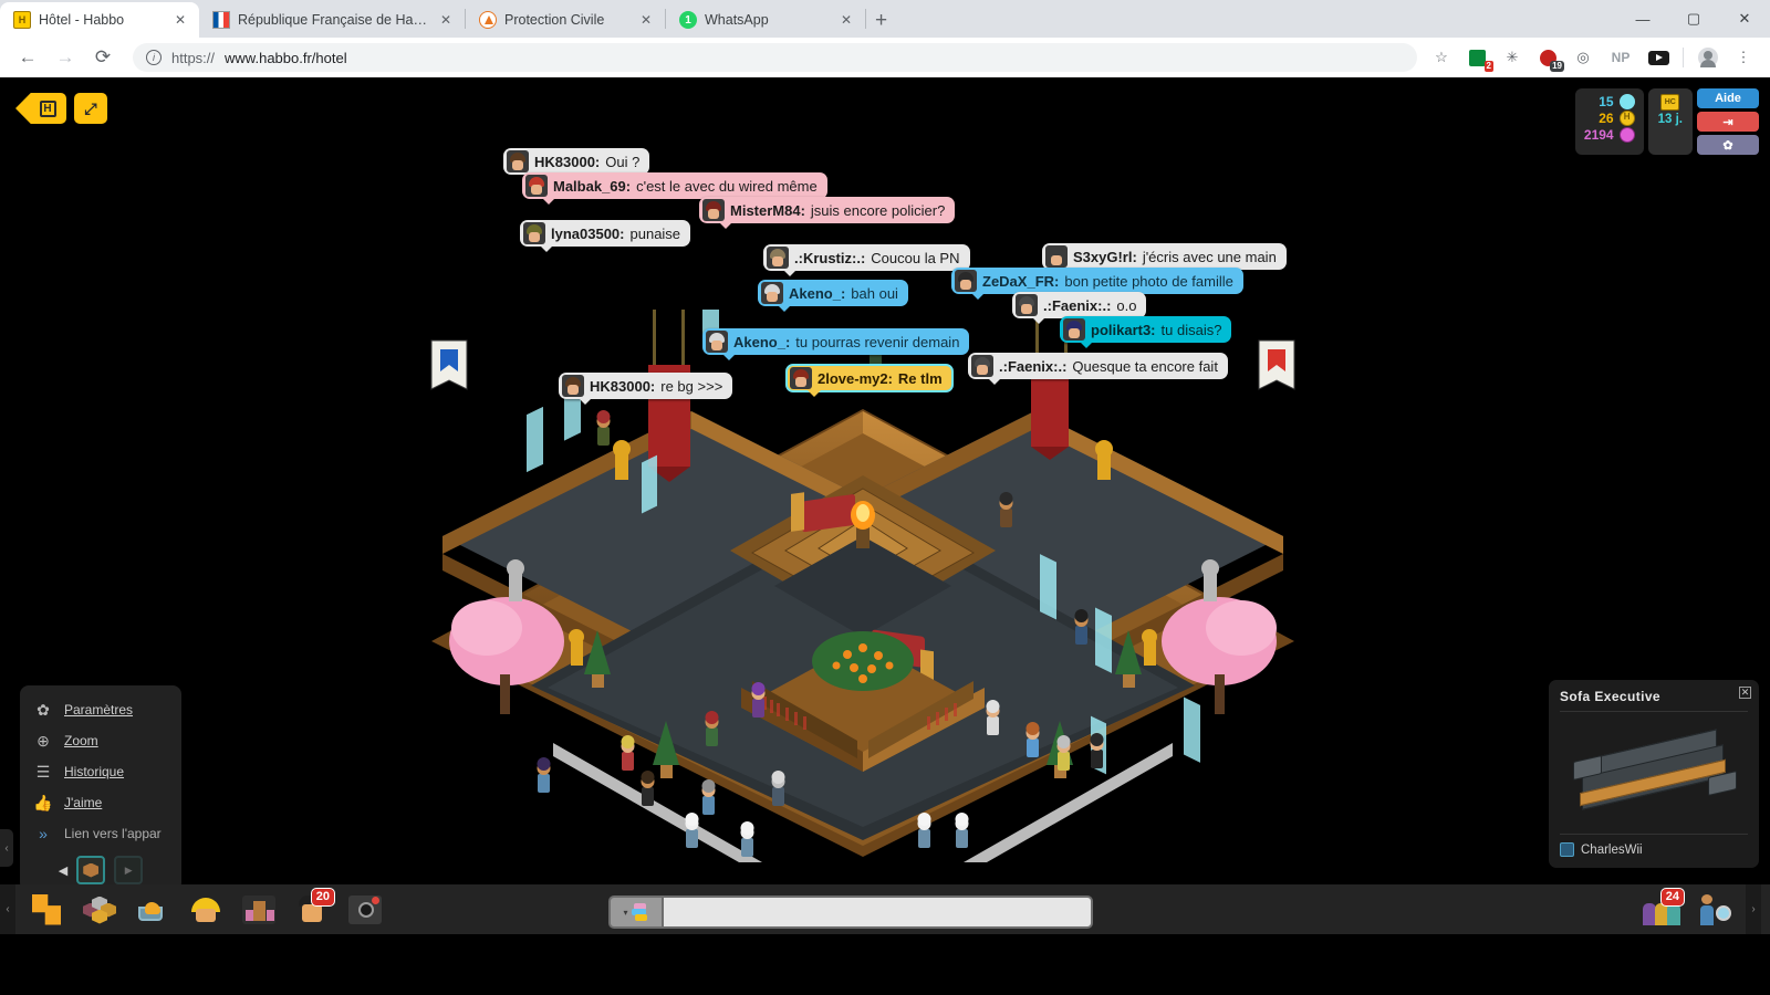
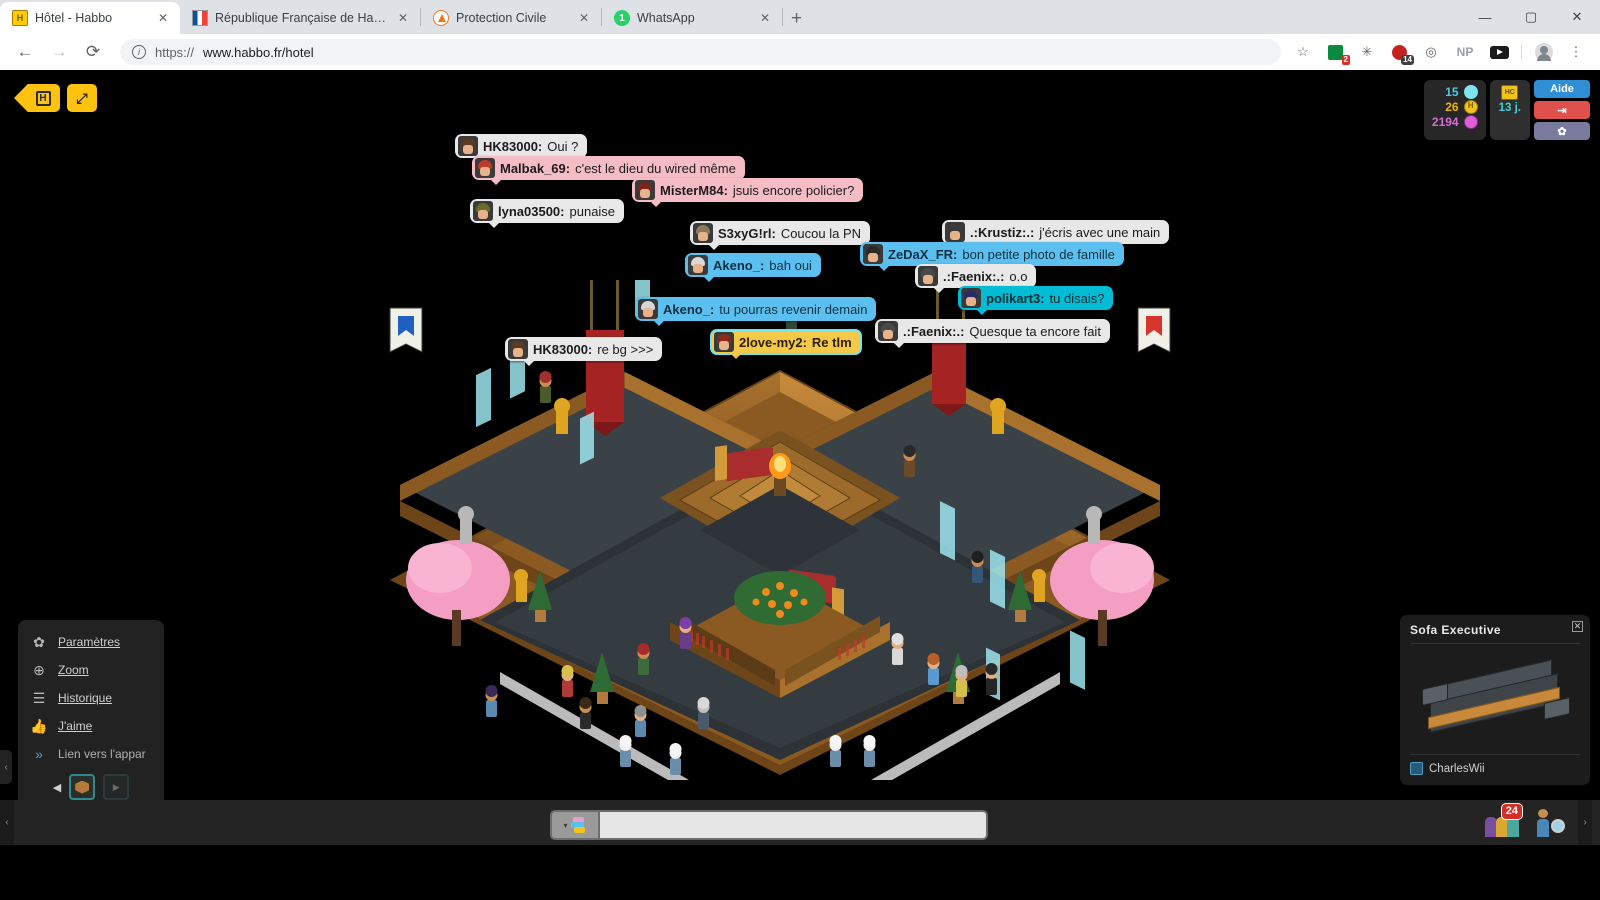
  Hôtel - Habbo
  ✕
  République Française de Habb
  ✕
  Protection Civile
  ✕
  WhatsApp
  ✕
  +
  —
  ▢
  ✕
  ←
  →
  ⟳
  https://
  www.habbo.fr/hotel
  ☆
  2
  ✳
- 19
+ 14
  ◎
  NP
  ⋮
  H
  ⤢
  HK83000:
  Oui ?
  Malbak_69:
- c'est le avec du wired même
+ c'est le dieu du wired même
  MisterM84:
  jsuis encore policier?
  lyna03500:
  punaise
- .:Krustiz:.:
+ S3xyG!rl:
  Coucou la PN
- S3xyG!rl:
+ .:Krustiz:.:
  j'écris avec une main
  ZeDaX_FR:
  bon petite photo de famille
  Akeno_:
  bah oui
  .:Faenix:.:
  o.o
  polikart3:
  tu disais?
  Akeno_:
  tu pourras revenir demain
  .:Faenix:.:
  Quesque ta encore fait
  2love-my2:
  Re tlm
  HK83000:
  re bg >>>
  15
  26
  2194
  13 j.
  Aide
  ⇥
  ✿
  ✕
  Sofa Executive
  CharlesWii
  ✿
  Paramètres
  ⊕
  Zoom
  ☰
  Historique
  👍
  J'aime
  »
  Lien vers l'appar
  ◀
  ▶
  ‹
  ‹
- 20
  ▾
  24
  ›
